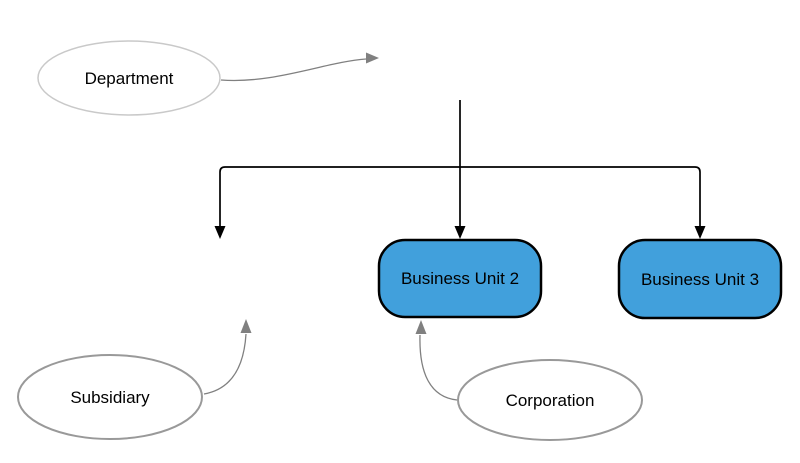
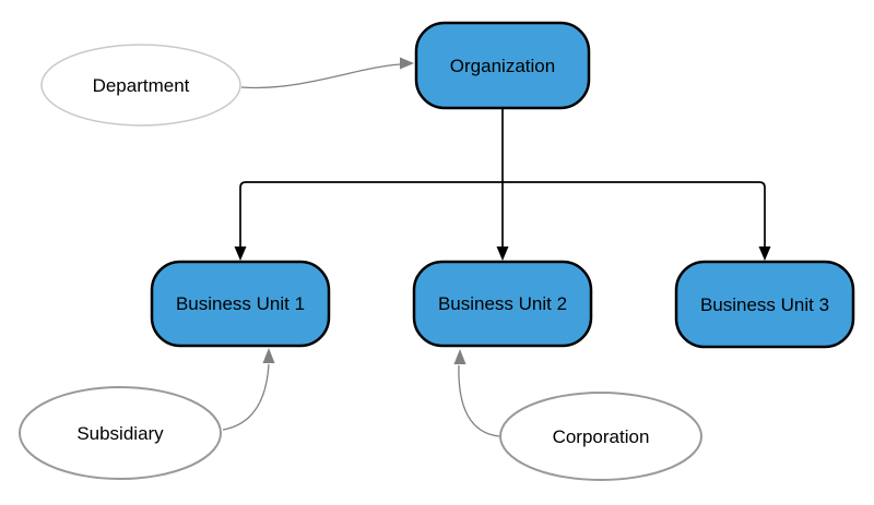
+ Organization
+ Business Unit 1
  Business Unit 2
  Business Unit 3
  Department
  Subsidiary
  Corporation
